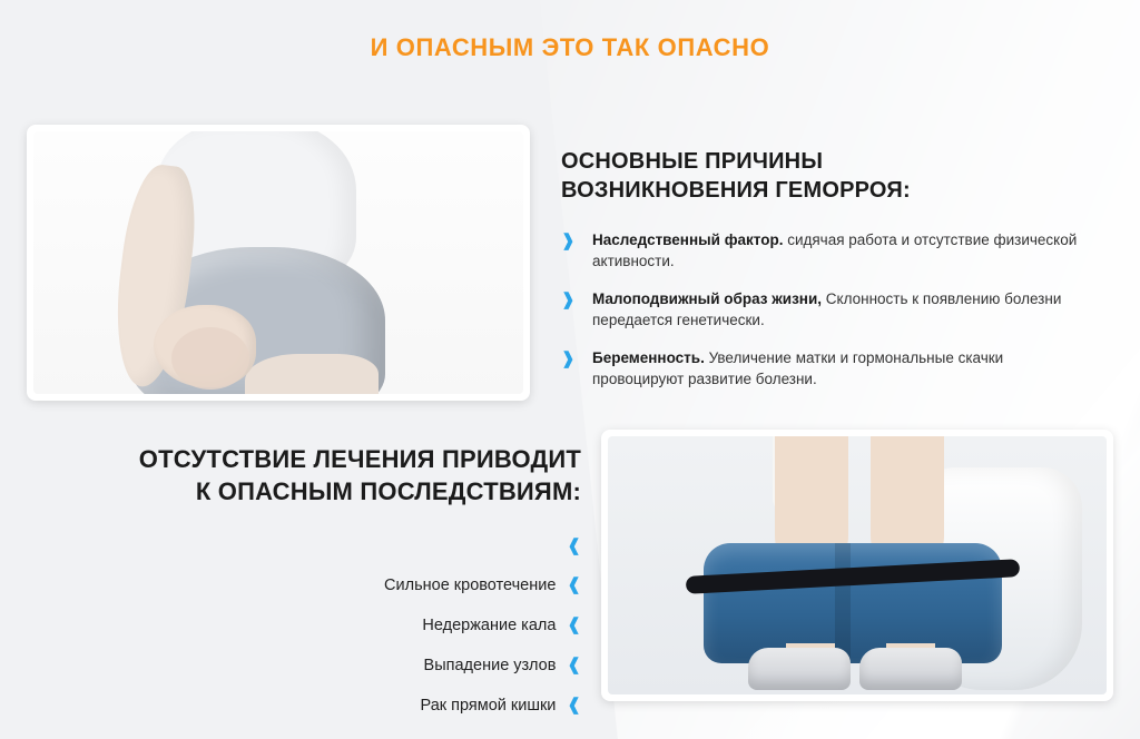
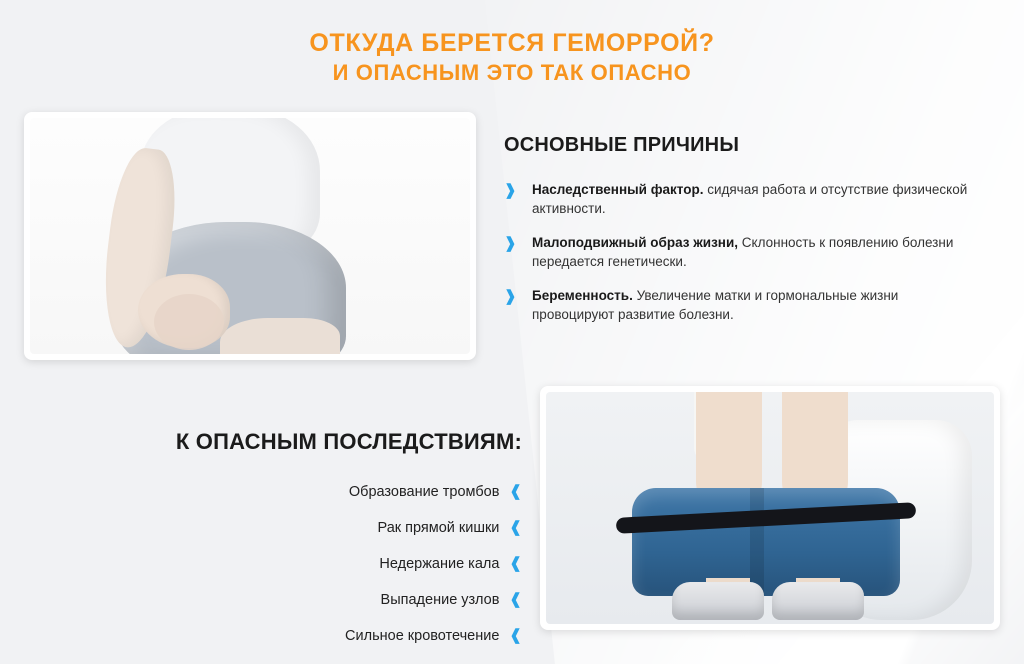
+ ОТКУДА БЕРЕТСЯ ГЕМОРРОЙ?
  И ОПАСНЫМ ЭТО ТАК ОПАСНО
  ОСНОВНЫЕ ПРИЧИНЫ
- ВОЗНИКНОВЕНИЯ ГЕМОРРОЯ:
  ❱
  Наследственный фактор. сидячая работа и отсутствие физической активности.
  ❱
  Малоподвижный образ жизни, Склонность к появлению болезни передается генетически.
  ❱
- Беременность. Увеличение матки и гормональные скачки провоцируют развитие болезни.
+ Беременность. Увеличение матки и гормональные жизни провоцируют развитие болезни.
- ОТСУТСТВИЕ ЛЕЧЕНИЯ ПРИВОДИТ
  К ОПАСНЫМ ПОСЛЕДСТВИЯМ:
+ Образование тромбов
  ❰
- Сильное кровотечение
+ Рак прямой кишки
  ❰
  Недержание кала
  ❰
  Выпадение узлов
  ❰
- Рак прямой кишки
+ Сильное кровотечение
  ❰
